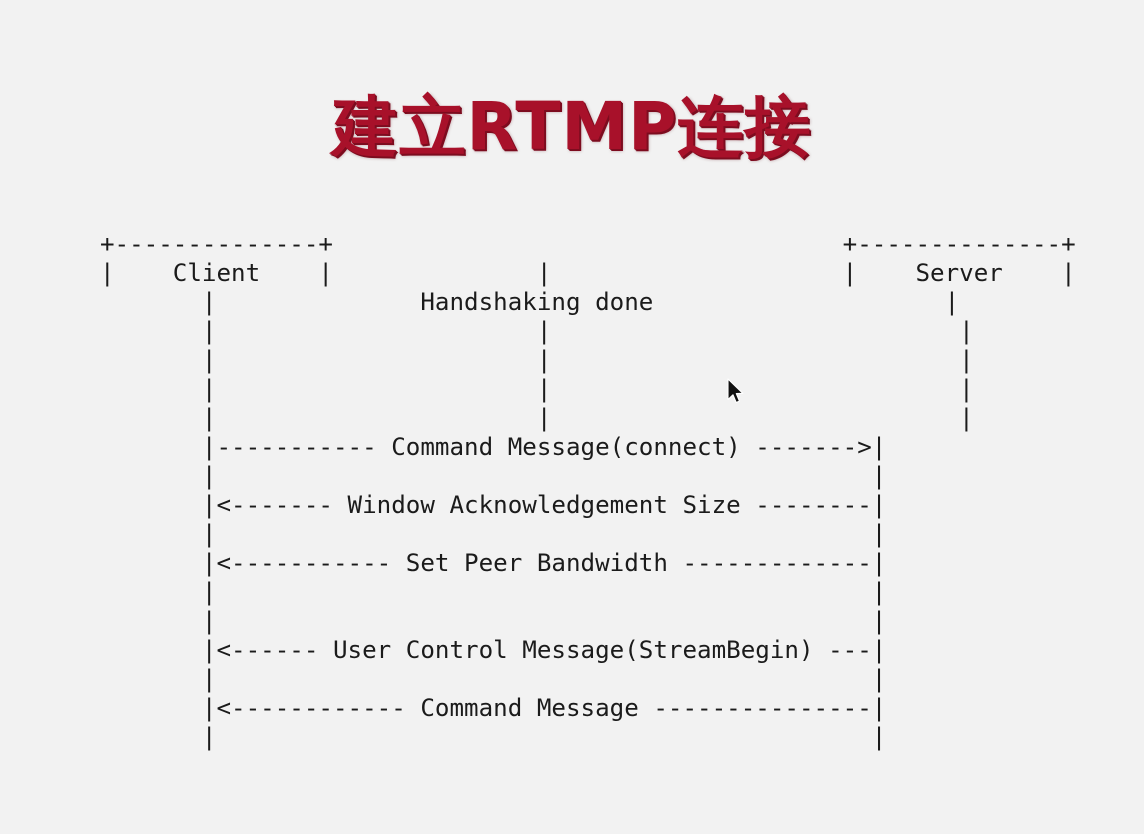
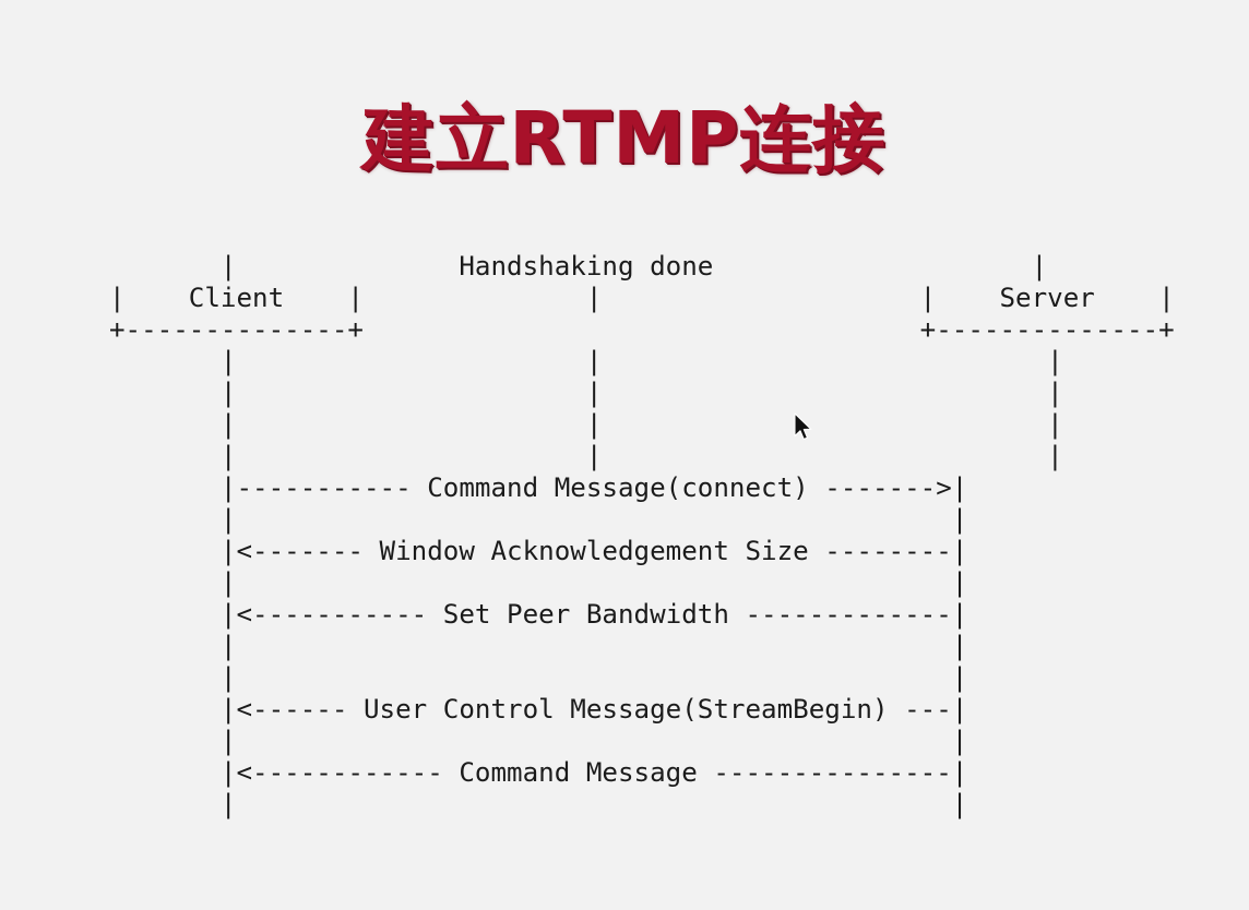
  建立RTMP连接
- +--------------+ +--------------+
+ | Handshaking done |
  | Client | | | Server |
- | Handshaking done |
+ +--------------+ +--------------+
  | | |
  | | |
  | | |
  | | |
  |----------- Command Message(connect) ------->|
  | |
  |<------- Window Acknowledgement Size --------|
  | |
  |<----------- Set Peer Bandwidth -------------|
  | |
  | |
  |<------ User Control Message(StreamBegin) ---|
  | |
  |<------------ Command Message ---------------|
  | |
